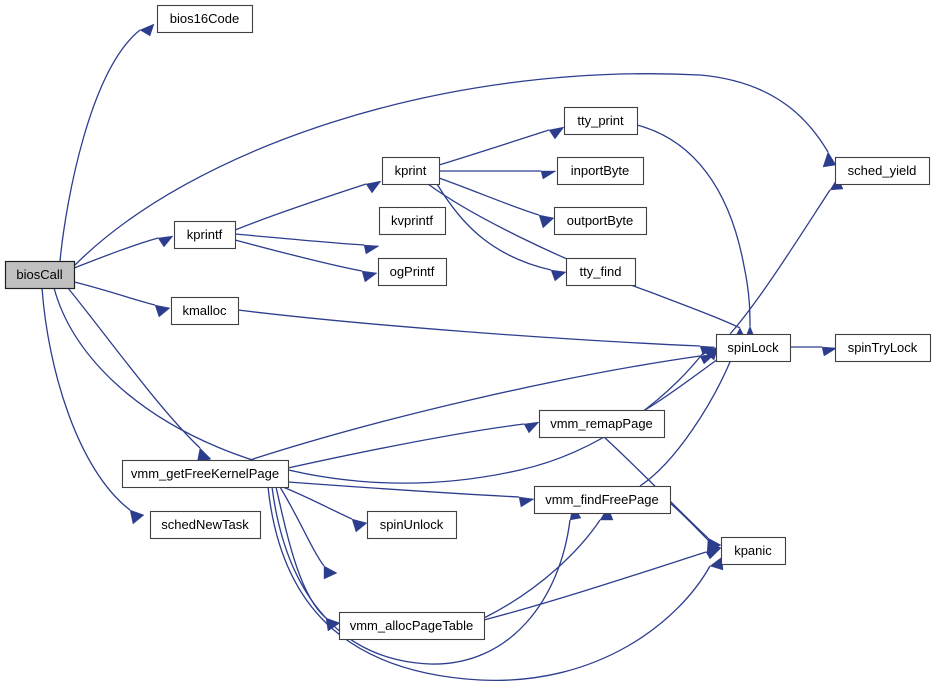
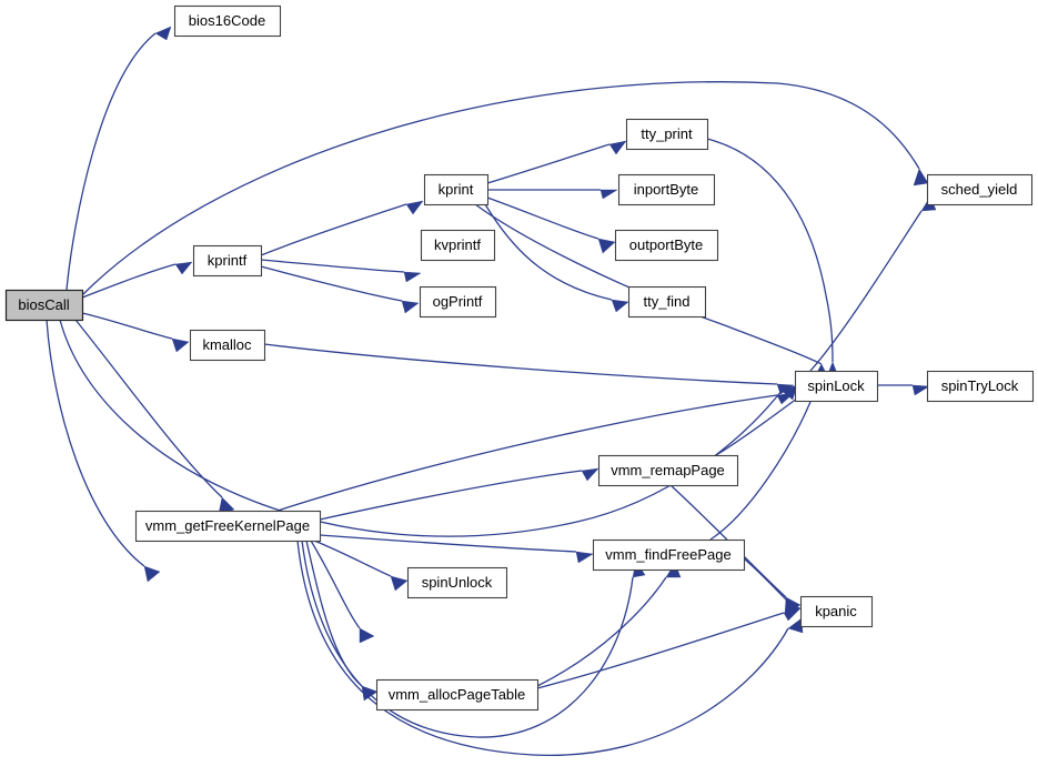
  biosCall
  bios16Code
  kprintf
  kmalloc
  kprint
  kvprintf
  ogPrintf
  tty_print
  inportByte
  outportByte
  tty_find
  sched_yield
  spinLock
  spinTryLock
  vmm_remapPage
  vmm_getFreeKernelPage
  vmm_findFreePage
- schedNewTask
  spinUnlock
  kpanic
  vmm_allocPageTable
